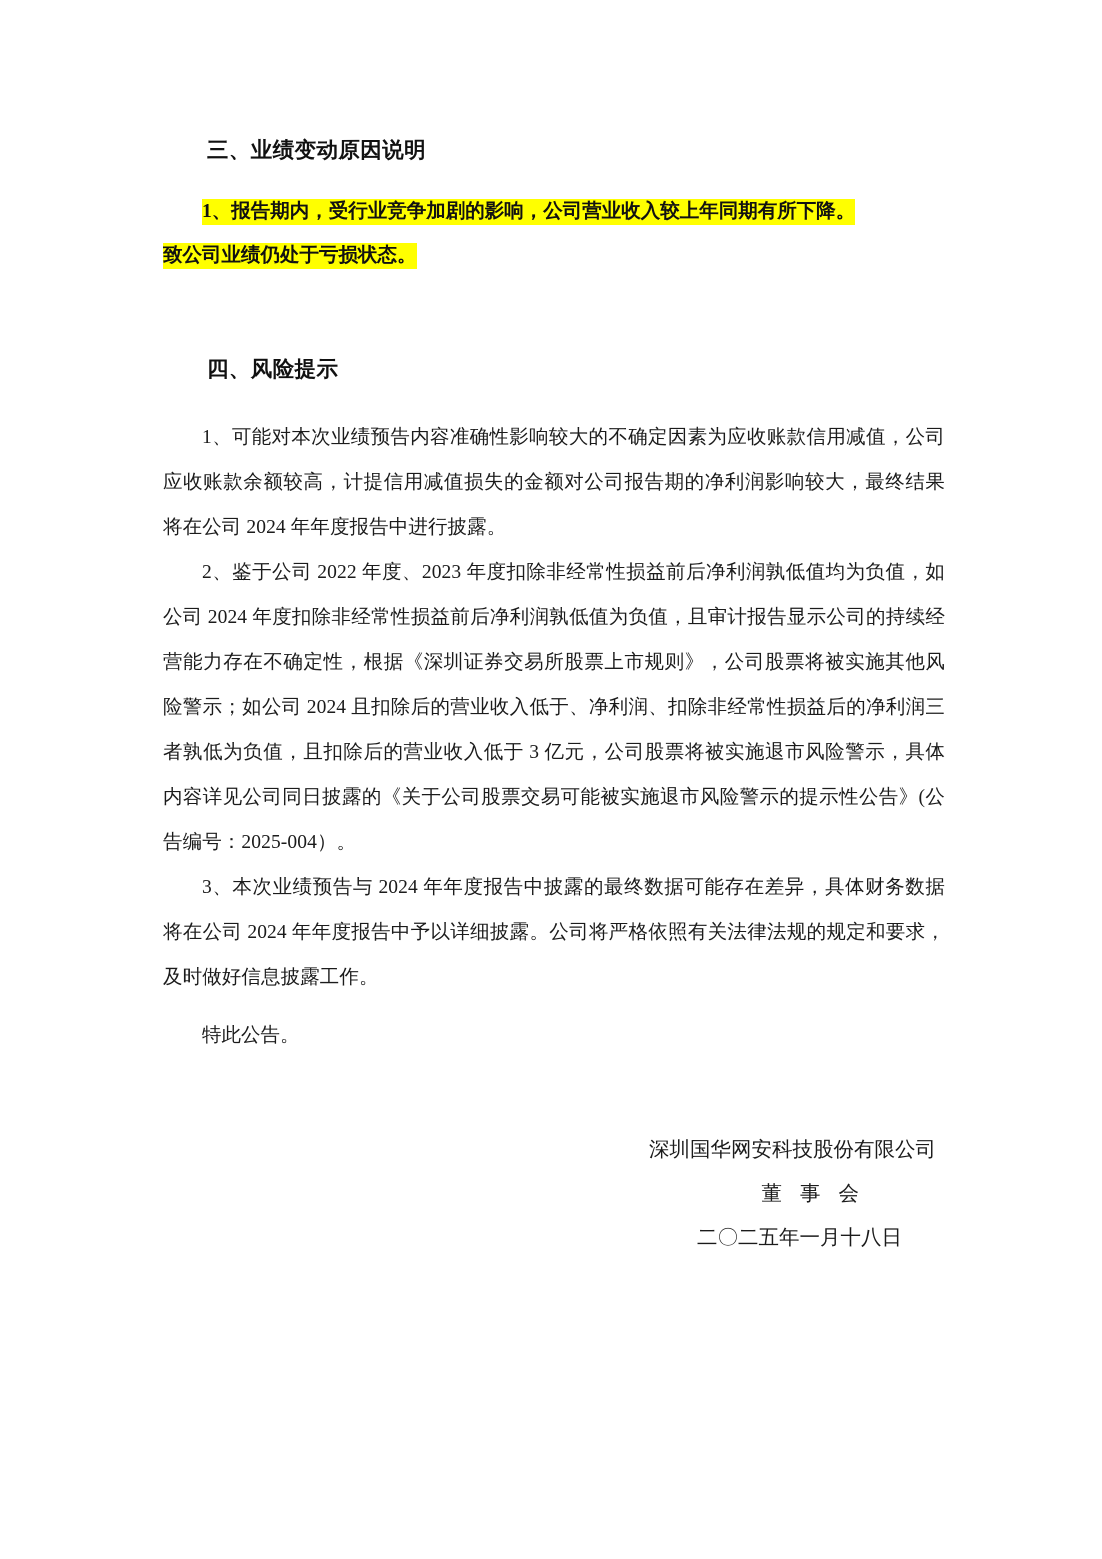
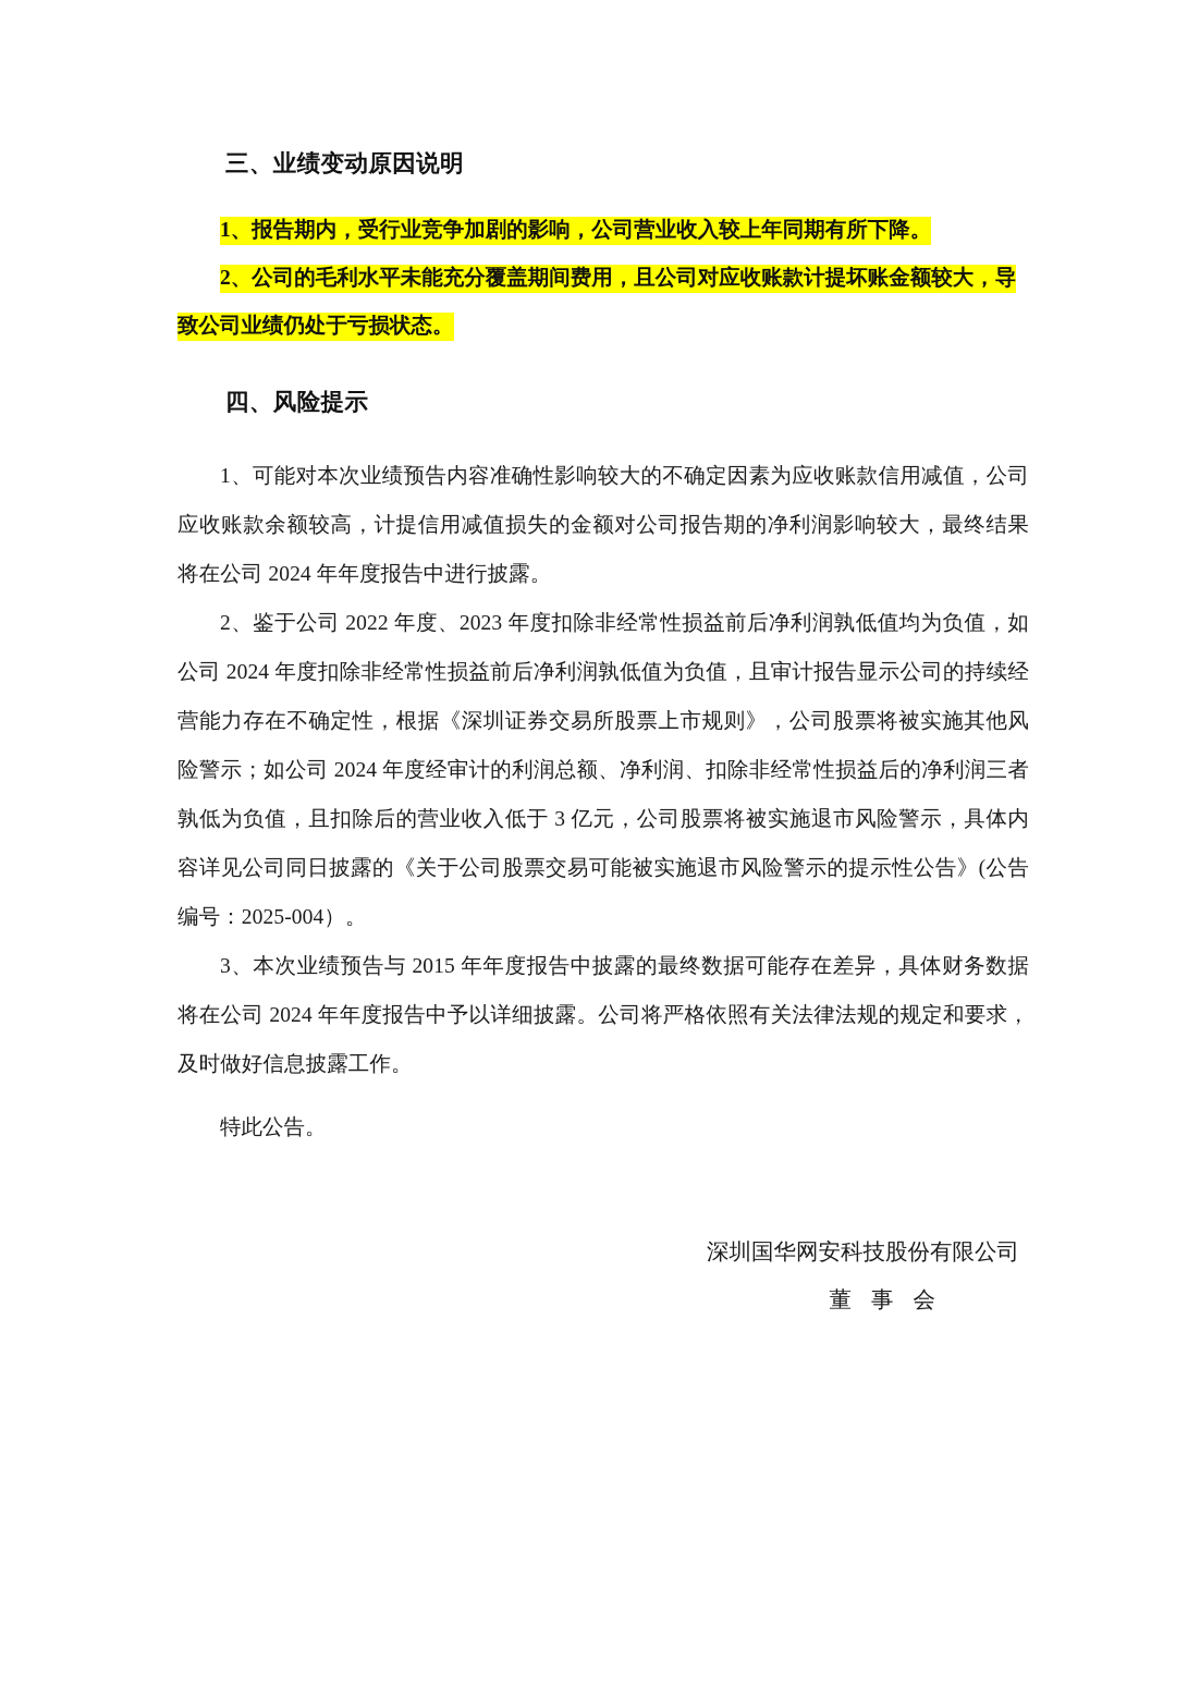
  三、业绩变动原因说明
  1、报告期内，受行业竞争加剧的影响，公司营业收入较上年同期有所下降。
+ 2、公司的毛利水平未能充分覆盖期间费用，且公司对应收账款计提坏账金额较大，导
  致公司业绩仍处于亏损状态。
  四、风险提示
  1、可能对本次业绩预告内容准确性影响较大的不确定因素为应收账款信用减值，公司应收账款余额较高，计提信用减值损失的金额对公司报告期的净利润影响较大，最终结果将在公司 2024 年年度报告中进行披露。
- 2、鉴于公司 2022 年度、2023 年度扣除非经常性损益前后净利润孰低值均为负值，如公司 2024 年度扣除非经常性损益前后净利润孰低值为负值，且审计报告显示公司的持续经营能力存在不确定性，根据《深圳证券交易所股票上市规则》，公司股票将被实施其他风险警示；如公司 2024 且扣除后的营业收入低于、净利润、扣除非经常性损益后的净利润三者孰低为负值，且扣除后的营业收入低于 3 亿元，公司股票将被实施退市风险警示，具体内容详见公司同日披露的《关于公司股票交易可能被实施退市风险警示的提示性公告》(公告编号：2025-004）。
+ 2、鉴于公司 2022 年度、2023 年度扣除非经常性损益前后净利润孰低值均为负值，如公司 2024 年度扣除非经常性损益前后净利润孰低值为负值，且审计报告显示公司的持续经营能力存在不确定性，根据《深圳证券交易所股票上市规则》，公司股票将被实施其他风险警示；如公司 2024 年度经审计的利润总额、净利润、扣除非经常性损益后的净利润三者孰低为负值，且扣除后的营业收入低于 3 亿元，公司股票将被实施退市风险警示，具体内容详见公司同日披露的《关于公司股票交易可能被实施退市风险警示的提示性公告》(公告编号：2025-004）。
- 3、本次业绩预告与 2024 年年度报告中披露的最终数据可能存在差异，具体财务数据将在公司 2024 年年度报告中予以详细披露。公司将严格依照有关法律法规的规定和要求，及时做好信息披露工作。
+ 3、本次业绩预告与 2015 年年度报告中披露的最终数据可能存在差异，具体财务数据将在公司 2024 年年度报告中予以详细披露。公司将严格依照有关法律法规的规定和要求，及时做好信息披露工作。
  特此公告。
  深圳国华网安科技股份有限公司
  董事会
- 二〇二五年一月十八日
